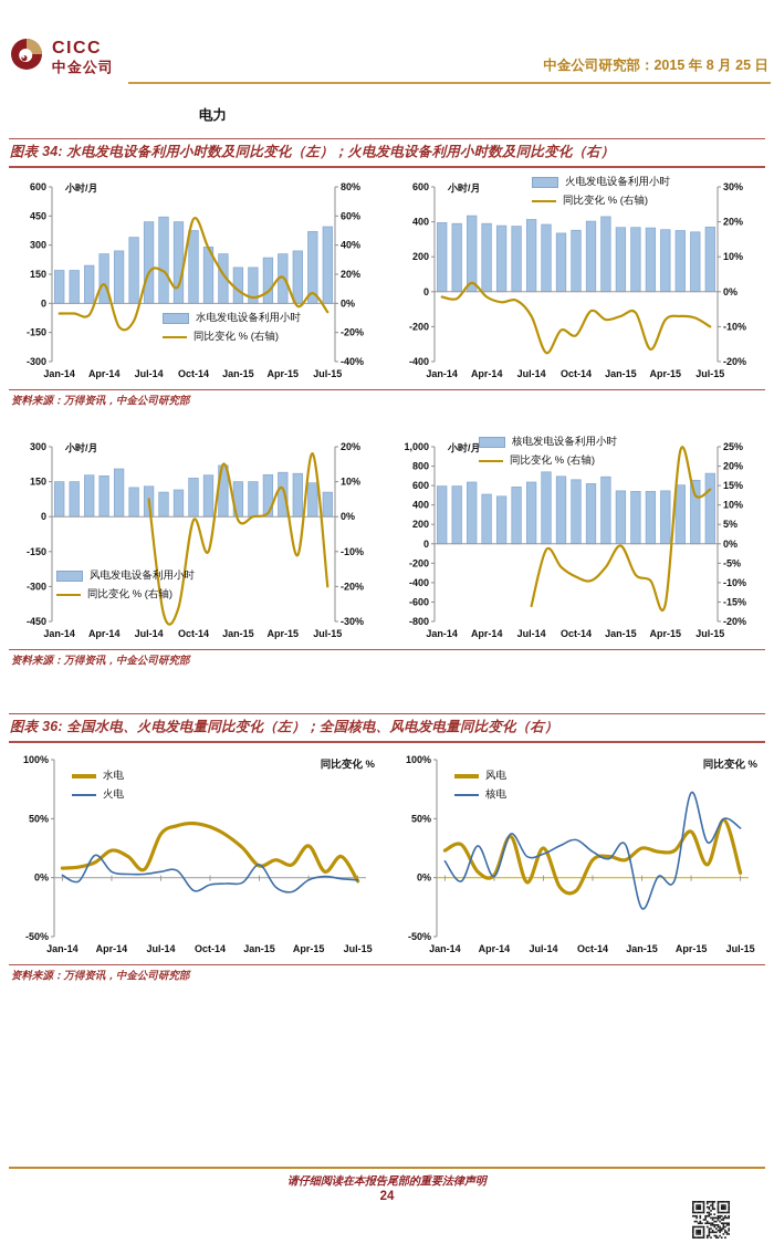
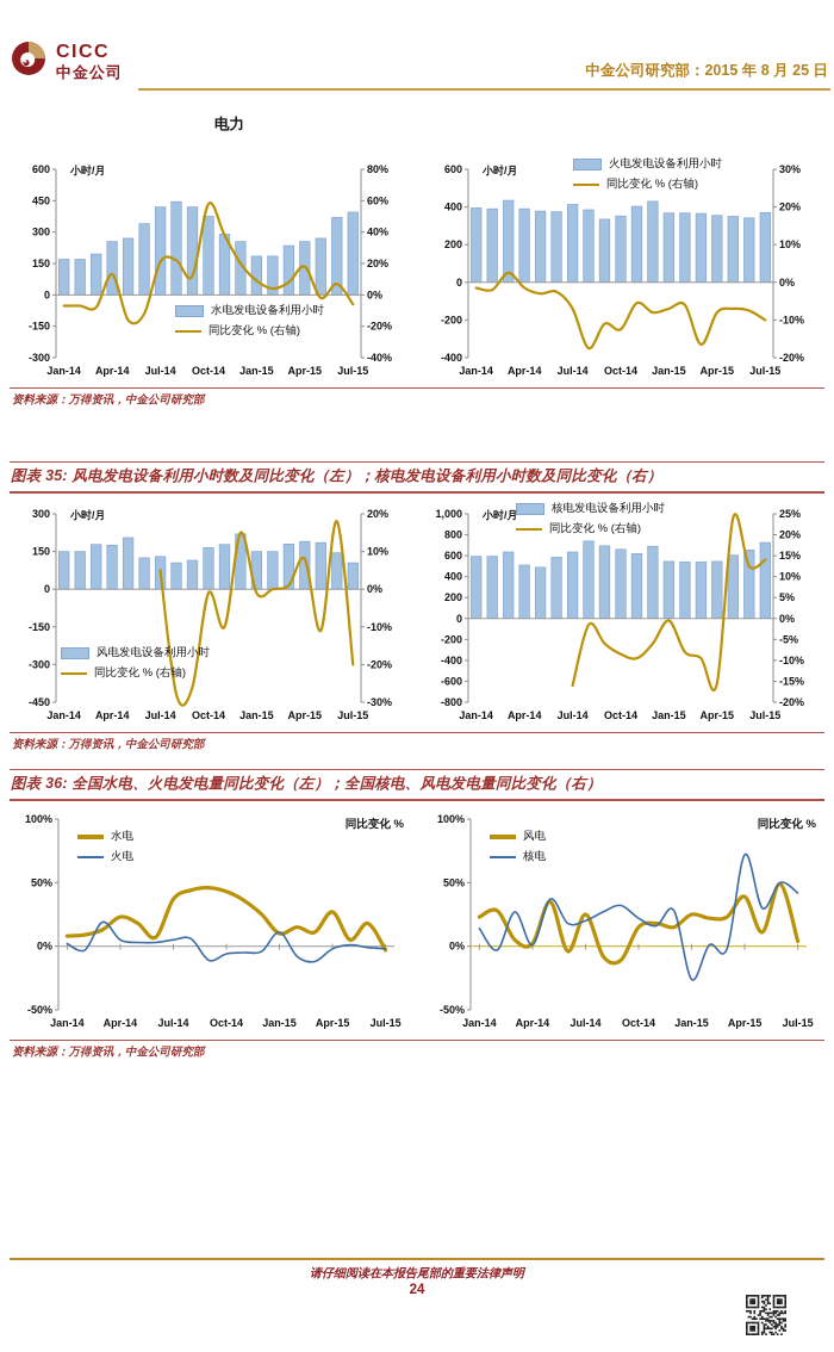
  CICC
  中金公司
  中金公司研究部：2015 年 8 月 25 日
  电力
- 图表 34: 水电发电设备利用小时数及同比变化（左）；火电发电设备利用小时数及同比变化（右）
  600
  450
  300
  150
  0
  -150
  -300
  80%
  60%
  40%
  20%
  0%
  -20%
  -40%
  小时/月
  Jan-14
  Apr-14
  Jul-14
  Oct-14
  Jan-15
  Apr-15
  Jul-15
  水电发电设备利用小时
  同比变化 % (右轴)
  600
  400
  200
  0
  -200
  -400
  30%
  20%
  10%
  0%
  -10%
  -20%
  小时/月
  Jan-14
  Apr-14
  Jul-14
  Oct-14
  Jan-15
  Apr-15
  Jul-15
  火电发电设备利用小时
  同比变化 % (右轴)
  资料来源：万得资讯，中金公司研究部
+ 图表 35: 风电发电设备利用小时数及同比变化（左）；核电发电设备利用小时数及同比变化（右）
  300
  150
  0
  -150
  -300
  -450
  20%
  10%
  0%
  -10%
  -20%
  -30%
  小时/月
  Jan-14
  Apr-14
  Jul-14
  Oct-14
  Jan-15
  Apr-15
  Jul-15
  风电发电设备利用小时
  同比变化 % (右轴)
  1,000
  800
  600
  400
  200
  0
  -200
  -400
  -600
  -800
  25%
  20%
  15%
  10%
  5%
  0%
  -5%
  -10%
  -15%
  -20%
  小时/月
  Jan-14
  Apr-14
  Jul-14
  Oct-14
  Jan-15
  Apr-15
  Jul-15
  核电发电设备利用小时
  同比变化 % (右轴)
  资料来源：万得资讯，中金公司研究部
  图表 36: 全国水电、火电发电量同比变化（左）；全国核电、风电发电量同比变化（右）
  100%
  50%
  0%
  -50%
  Jan-14
  Apr-14
  Jul-14
  Oct-14
  Jan-15
  Apr-15
  Jul-15
  同比变化 %
  水电
  火电
  100%
  50%
  0%
  -50%
  Jan-14
  Apr-14
  Jul-14
  Oct-14
  Jan-15
  Apr-15
  Jul-15
  同比变化 %
  风电
  核电
  资料来源：万得资讯，中金公司研究部
  请仔细阅读在本报告尾部的重要法律声明
  24
